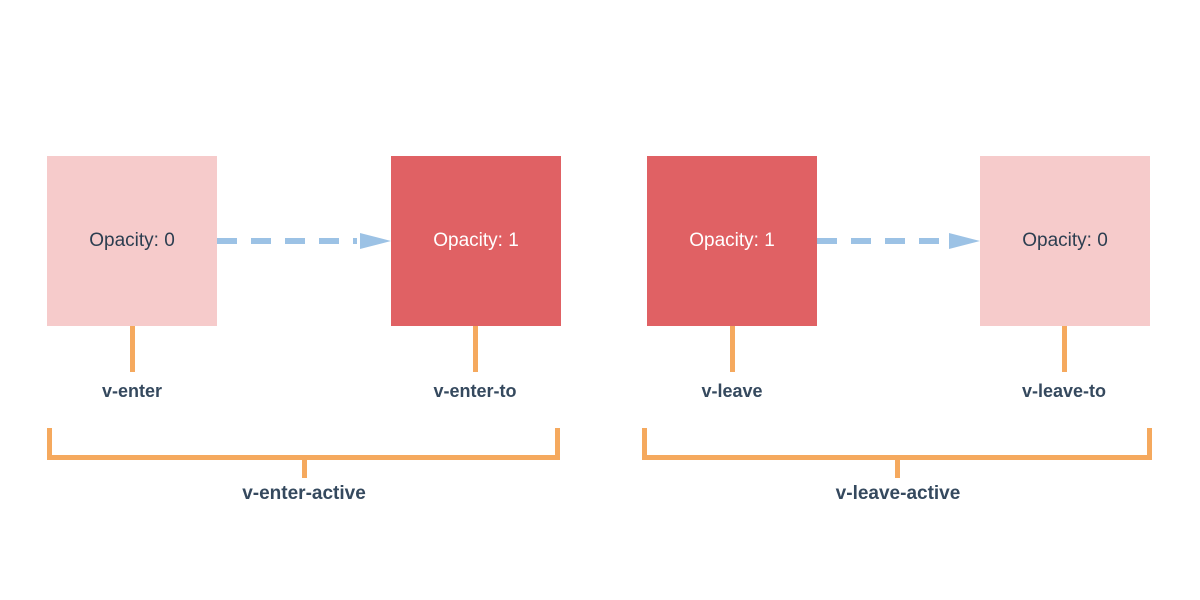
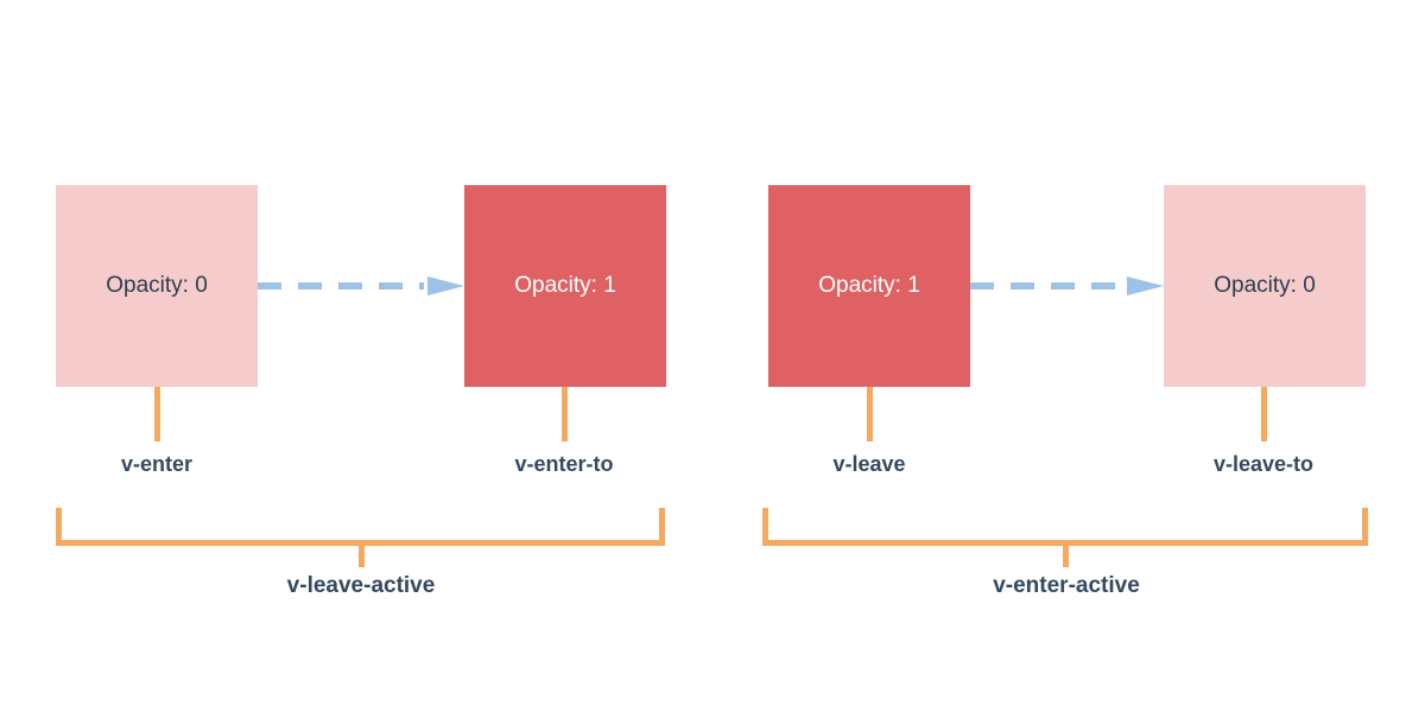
  Opacity: 0
  Opacity: 1
  v-enter
  v-enter-to
- v-enter-active
+ v-leave-active
  Opacity: 1
  Opacity: 0
  v-leave
  v-leave-to
- v-leave-active
+ v-enter-active
